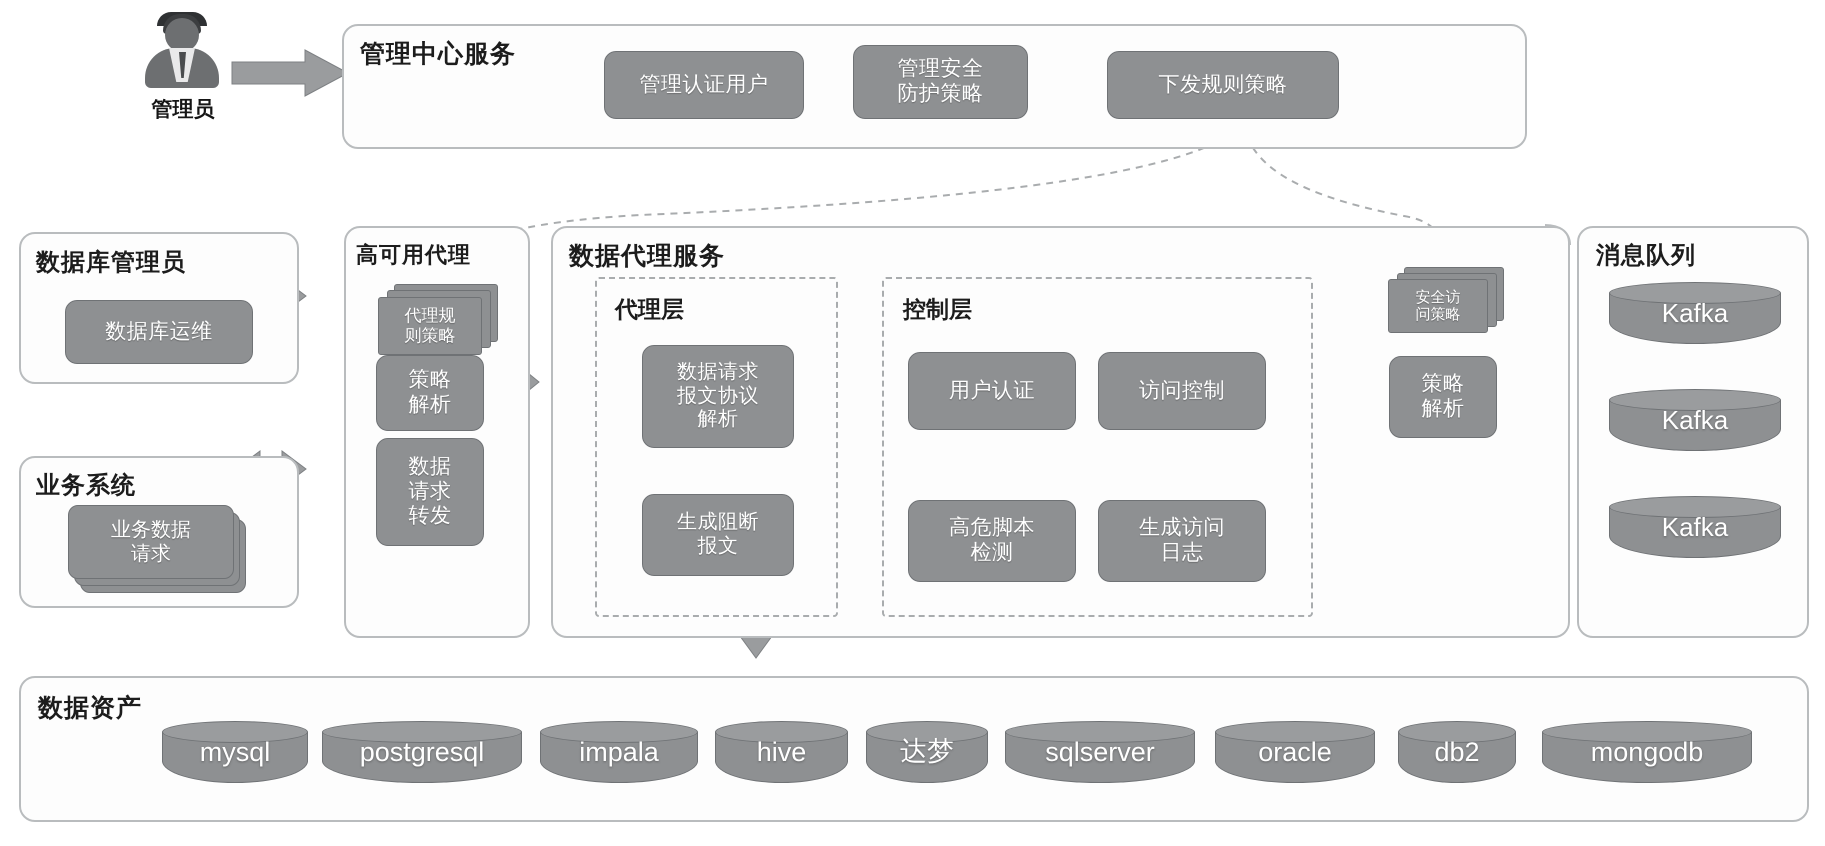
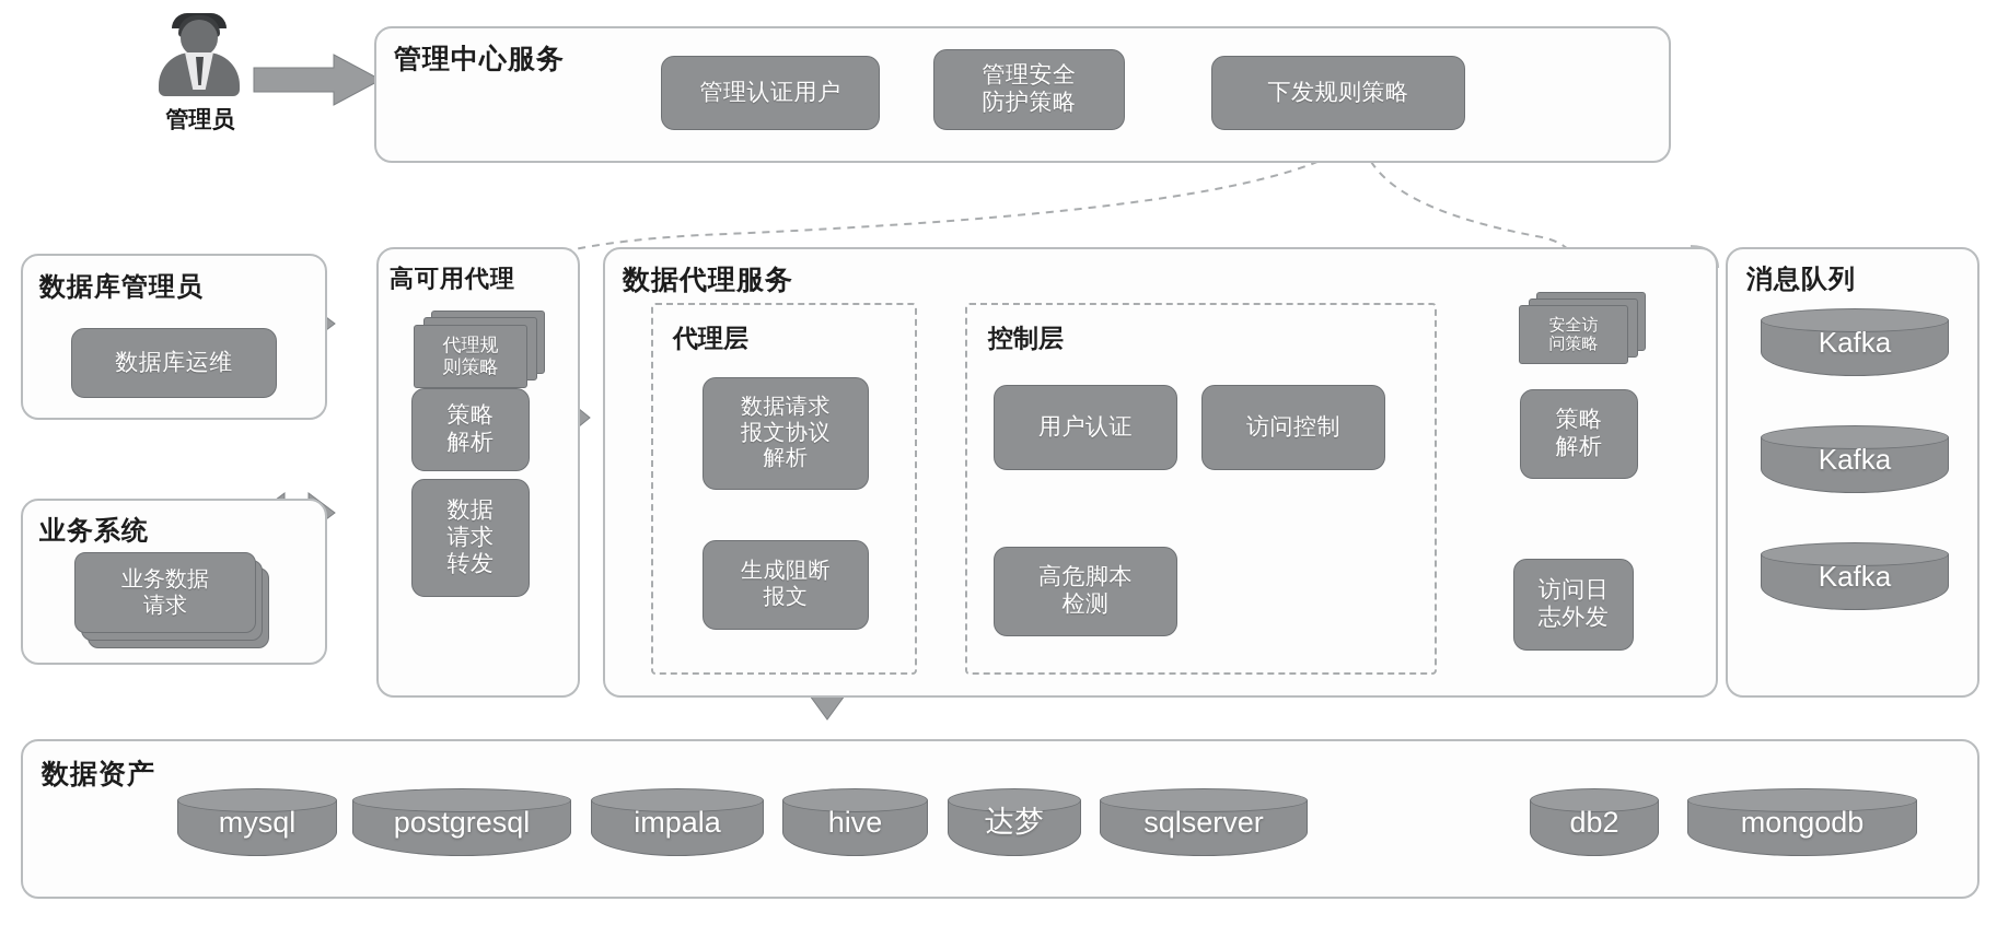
  管理员
  管理中心服务
  管理认证用户
  管理安全
  防护策略
  下发规则策略
  数据库管理员
  数据库运维
  业务系统
  业务数据
  请求
  高可用代理
  代理规
  则策略
  策略
  解析
  数据
  请求
  转发
  数据代理服务
  代理层
  数据请求
  报文协议
  解析
  生成阻断
  报文
  控制层
  用户认证
  访问控制
  高危脚本
  检测
- 生成访问
- 日志
  安全访
  问策略
  策略
  解析
+ 访问日
+ 志外发
  消息队列
  Kafka
  Kafka
  Kafka
  数据资产
  mysql
  postgresql
  impala
  hive
  达梦
  sqlserver
- oracle
  db2
  mongodb
